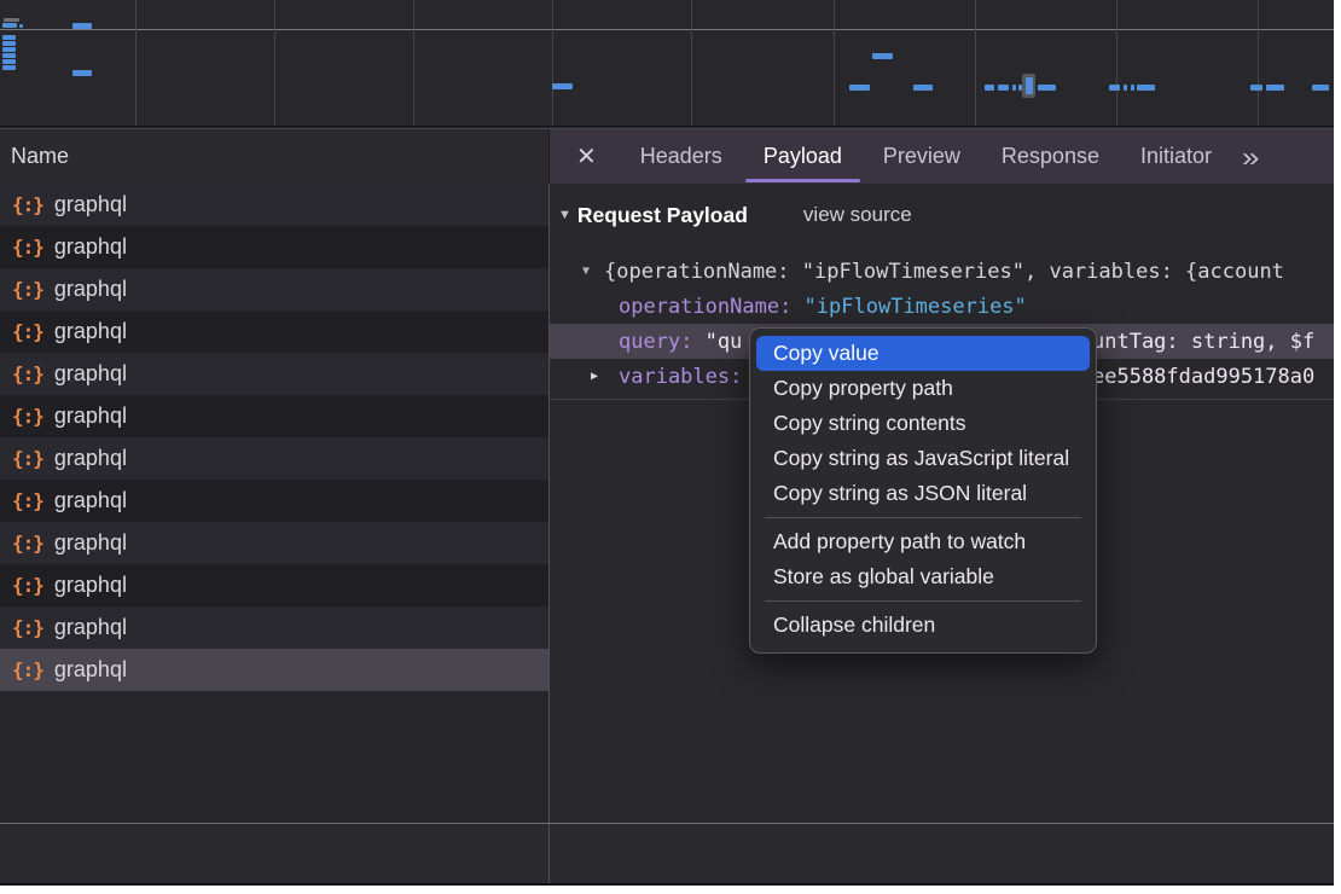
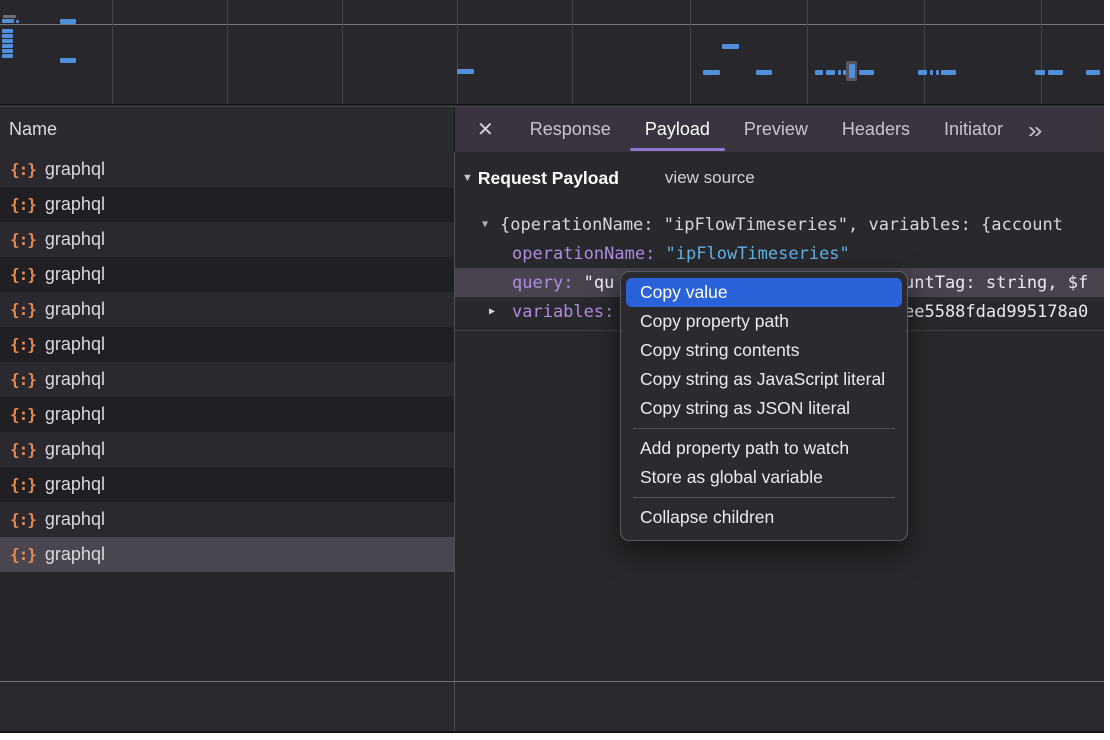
  Name
  ✕
- Headers
+ Response
  Payload
  Preview
- Response
+ Headers
  Initiator
  »
  {:}
  graphql
  {:}
  graphql
  {:}
  graphql
  {:}
  graphql
  {:}
  graphql
  {:}
  graphql
  {:}
  graphql
  {:}
  graphql
  {:}
  graphql
  {:}
  graphql
  {:}
  graphql
  {:}
  graphql
  ▼
  Request Payload
  view source
  ▼
  {operationName: "ipFlowTimeseries", variables: {account
  operationName
  "ipFlowTimeseries"
  query
  "qu
  untTag: string, $f
  ▶
  variables
  ee5588fdad995178a0
  Copy value
  Copy property path
  Copy string contents
  Copy string as JavaScript literal
  Copy string as JSON literal
  Add property path to watch
  Store as global variable
  Collapse children
